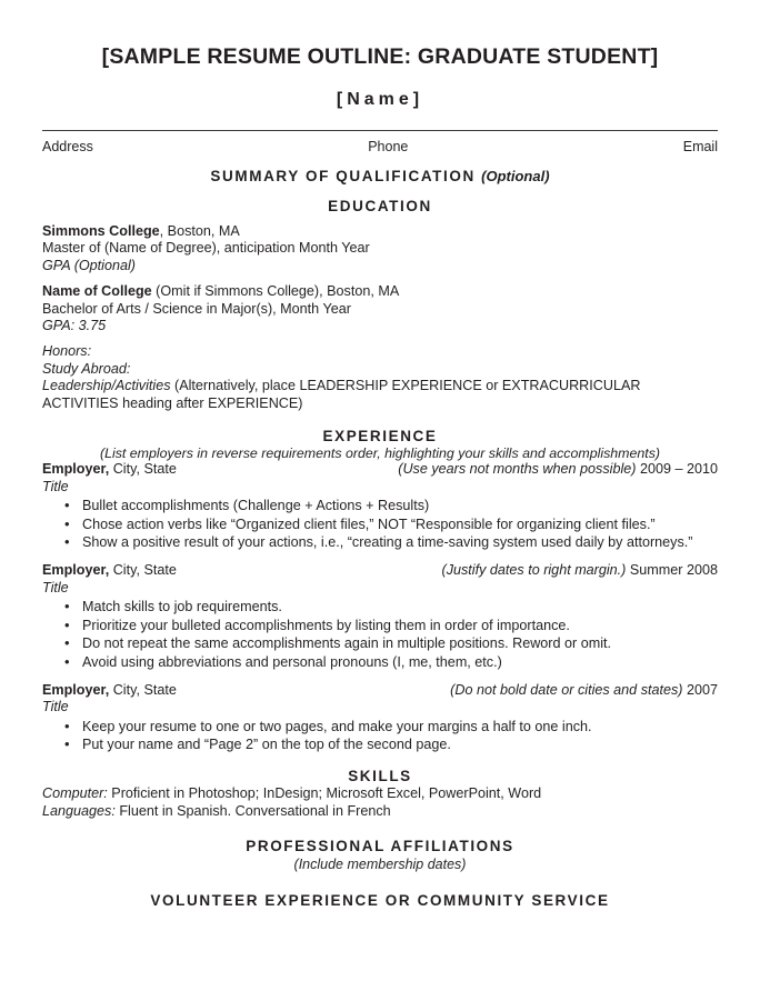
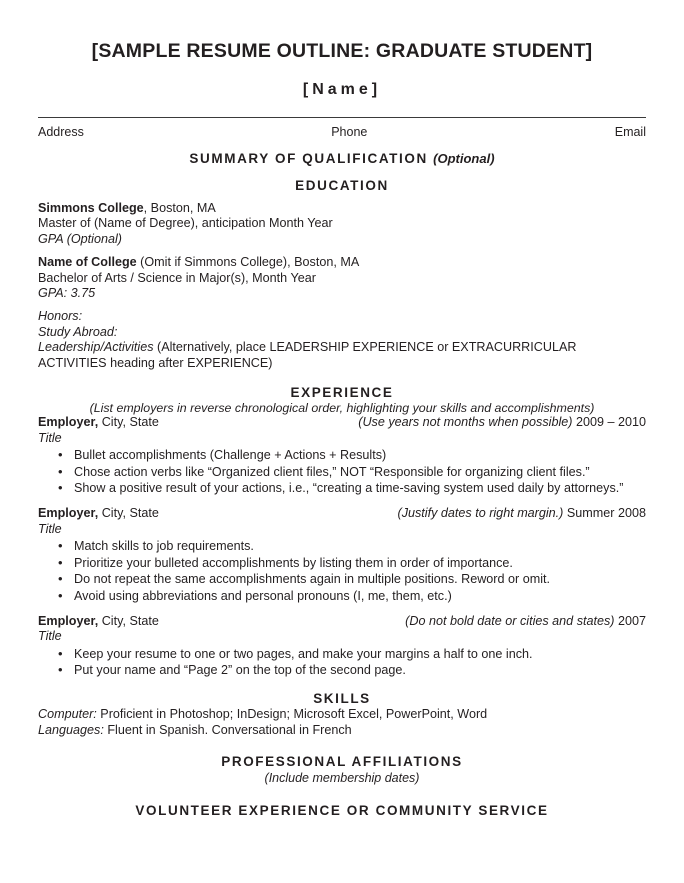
  [SAMPLE RESUME OUTLINE: GRADUATE STUDENT]
  [Name]
  Address
  Phone
  Email
  SUMMARY OF QUALIFICATION (Optional)
  EDUCATION
  Simmons College, Boston, MA
  Master of (Name of Degree), anticipation Month Year
  GPA (Optional)
  Name of College (Omit if Simmons College), Boston, MA
  Bachelor of Arts / Science in Major(s), Month Year
  GPA: 3.75
  Honors:
  Study Abroad:
  Leadership/Activities (Alternatively, place LEADERSHIP EXPERIENCE or EXTRACURRICULAR ACTIVITIES heading after EXPERIENCE)
  EXPERIENCE
- (List employers in reverse requirements order, highlighting your skills and accomplishments)
+ (List employers in reverse chronological order, highlighting your skills and accomplishments)
  Employer, City, State
  (Use years not months when possible) 2009 – 2010
  Title
  Bullet accomplishments (Challenge + Actions + Results)
  Chose action verbs like “Organized client files,” NOT “Responsible for organizing client files.”
  Show a positive result of your actions, i.e., “creating a time-saving system used daily by attorneys.”
  Employer, City, State
  (Justify dates to right margin.) Summer 2008
  Title
  Match skills to job requirements.
  Prioritize your bulleted accomplishments by listing them in order of importance.
  Do not repeat the same accomplishments again in multiple positions. Reword or omit.
  Avoid using abbreviations and personal pronouns (I, me, them, etc.)
  Employer, City, State
  (Do not bold date or cities and states) 2007
  Title
  Keep your resume to one or two pages, and make your margins a half to one inch.
  Put your name and “Page 2” on the top of the second page.
  SKILLS
  Computer: Proficient in Photoshop; InDesign; Microsoft Excel, PowerPoint, Word
  Languages: Fluent in Spanish. Conversational in French
  PROFESSIONAL AFFILIATIONS
  (Include membership dates)
  VOLUNTEER EXPERIENCE OR COMMUNITY SERVICE
